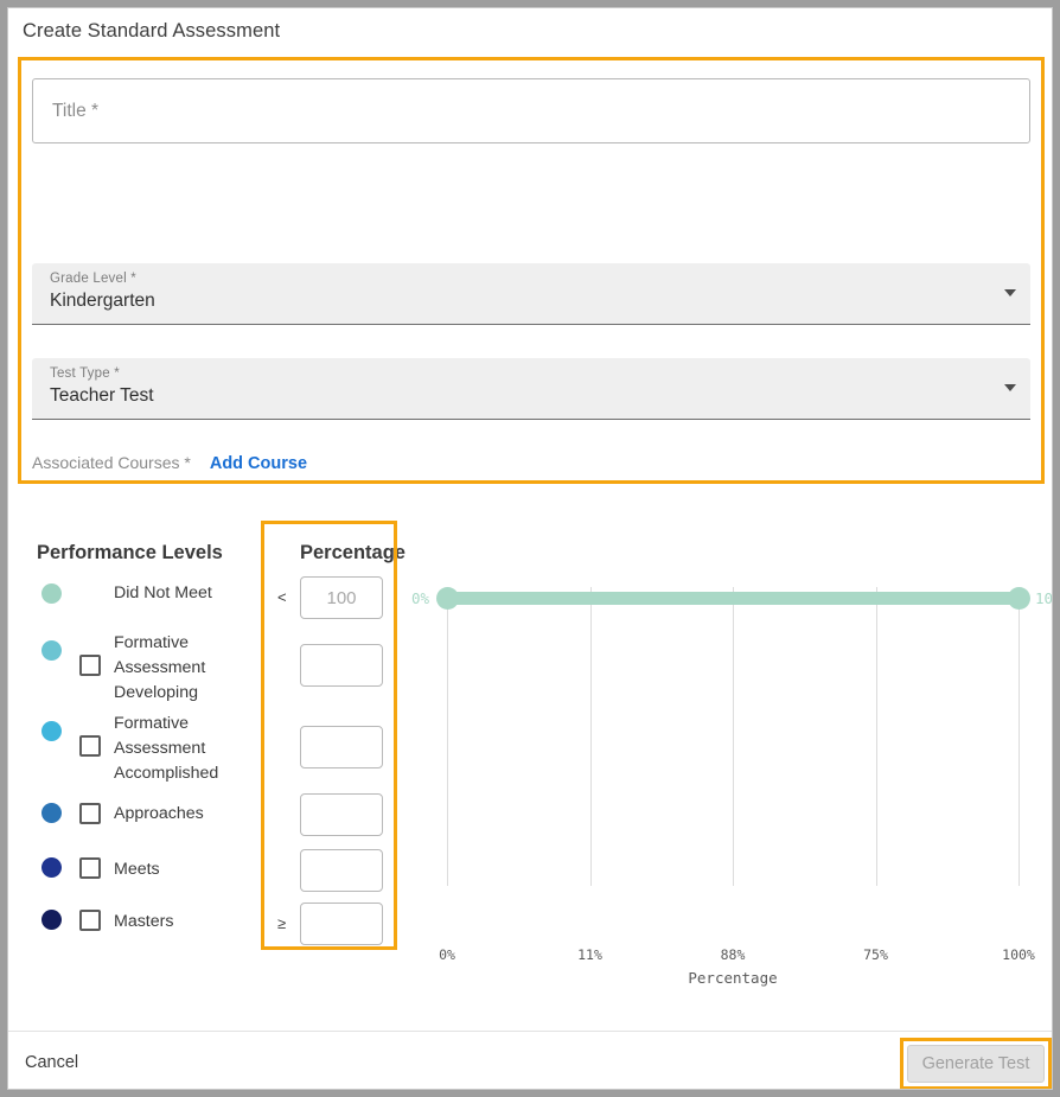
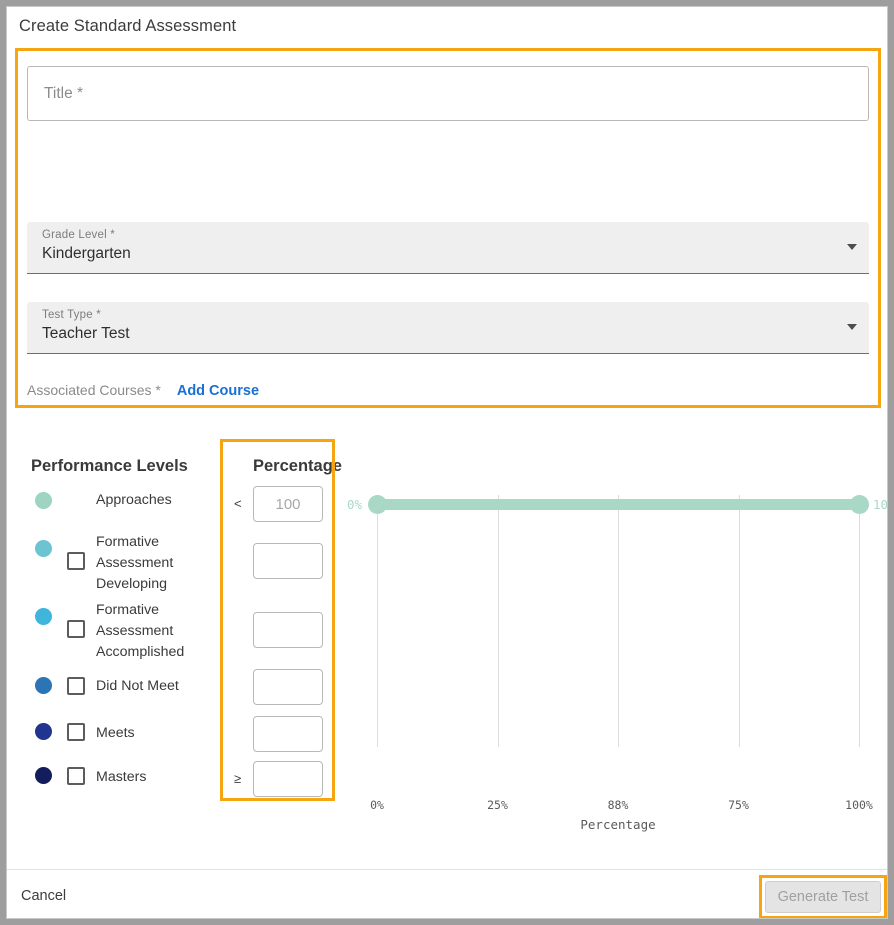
  Create Standard Assessment
  Title *
  Grade Level *
  Kindergarten
  Test Type *
  Teacher Test
  Associated Courses *
  Add Course
  Performance Levels
  Percentage
- Did Not Meet
+ Approaches
  <
  100
  Formative Assessment Developing
  Formative Assessment Accomplished
- Approaches
+ Did Not Meet
  Meets
  Masters
  ≥
  0%
  0%
- 11%
+ 25%
  88%
  75%
  100%
  Percentage
  Cancel
  Generate Test
